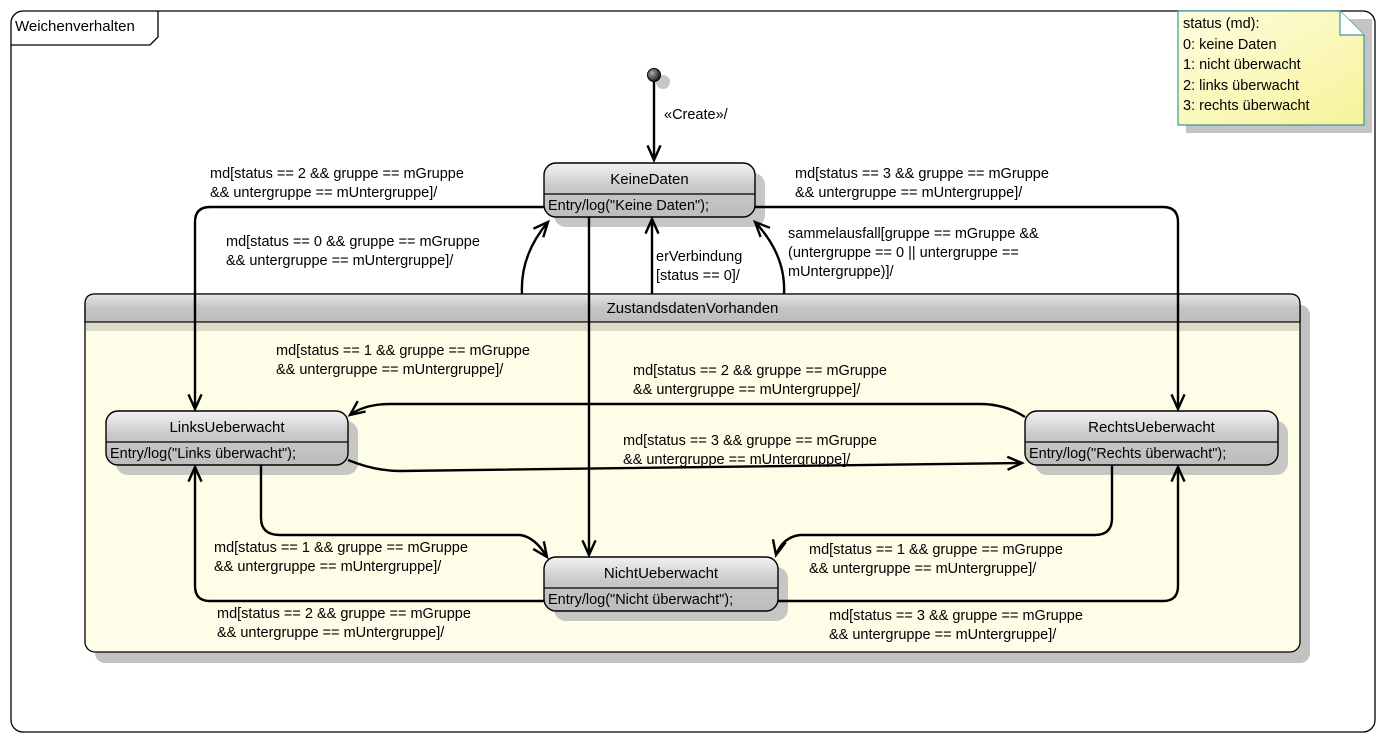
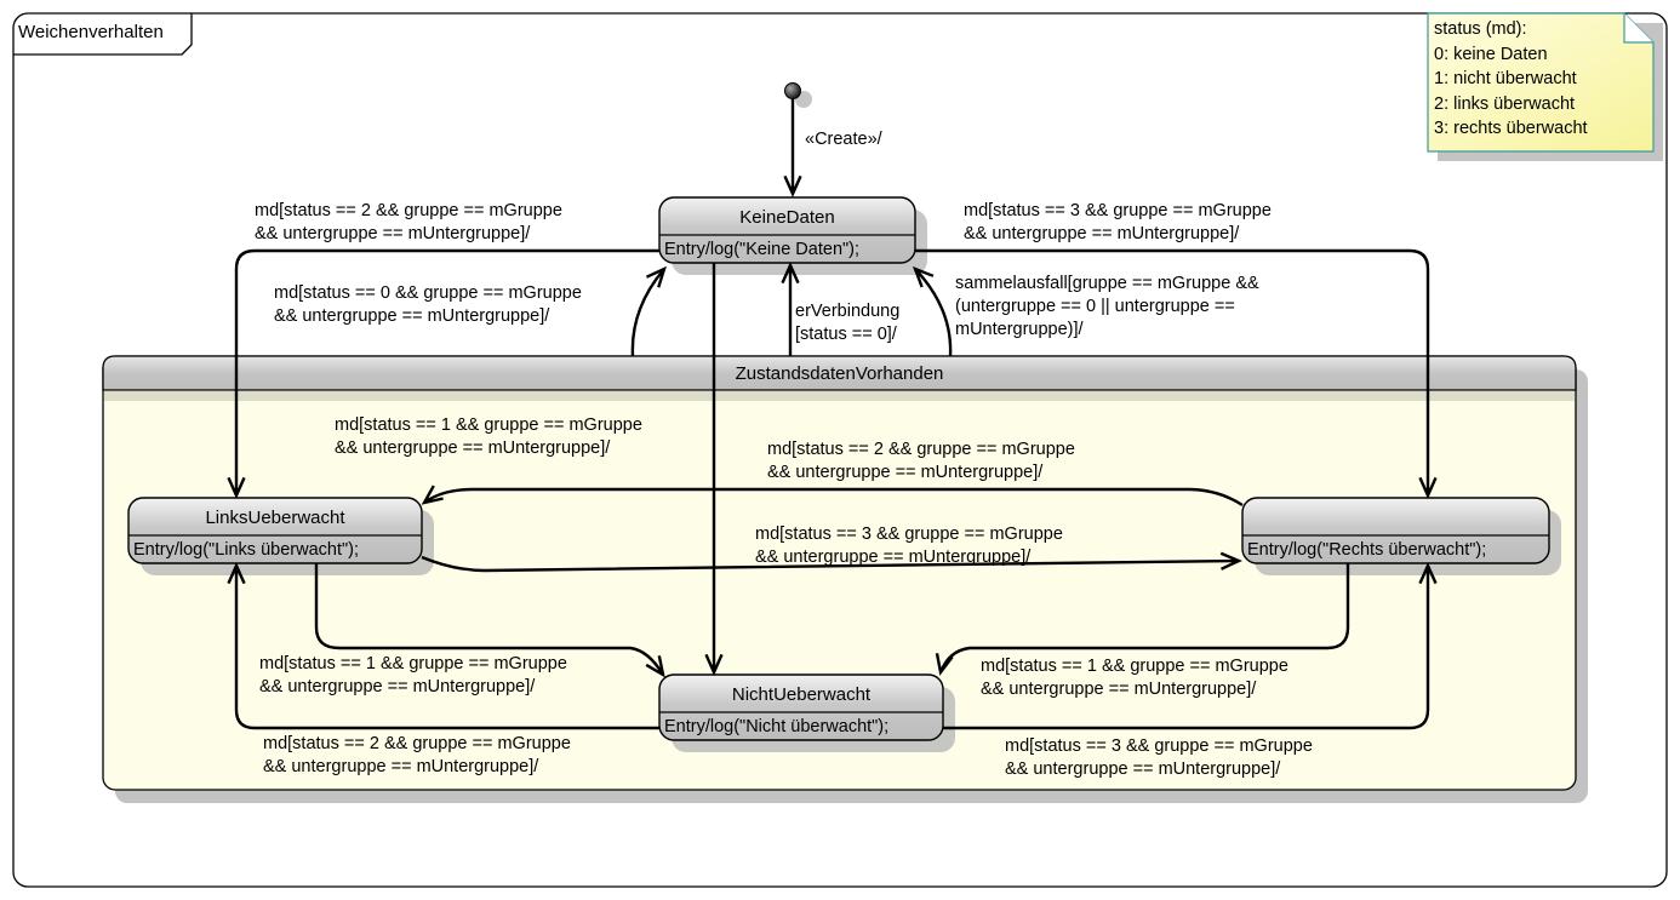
  Weichenverhalten
  status (md):
  0: keine Daten
  1: nicht überwacht
  2: links überwacht
  3: rechts überwacht
  ZustandsdatenVorhanden
  KeineDaten
  Entry/log("Keine Daten");
  LinksUeberwacht
  Entry/log("Links überwacht");
- RechtsUeberwacht
  Entry/log("Rechts überwacht");
  NichtUeberwacht
  Entry/log("Nicht überwacht");
  «Create»/
  md[status == 2 && gruppe == mGruppe
  && untergruppe == mUntergruppe]/
  md[status == 3 && gruppe == mGruppe
  && untergruppe == mUntergruppe]/
  md[status == 0 && gruppe == mGruppe
  && untergruppe == mUntergruppe]/
  erVerbindung
  [status == 0]/
  sammelausfall[gruppe == mGruppe &&
  (untergruppe == 0 || untergruppe ==
  mUntergruppe)]/
  md[status == 1 && gruppe == mGruppe
  && untergruppe == mUntergruppe]/
  md[status == 2 && gruppe == mGruppe
  && untergruppe == mUntergruppe]/
  md[status == 3 && gruppe == mGruppe
  && untergruppe == mUntergruppe]/
  md[status == 1 && gruppe == mGruppe
  && untergruppe == mUntergruppe]/
  md[status == 2 && gruppe == mGruppe
  && untergruppe == mUntergruppe]/
  md[status == 1 && gruppe == mGruppe
  && untergruppe == mUntergruppe]/
  md[status == 3 && gruppe == mGruppe
  && untergruppe == mUntergruppe]/
